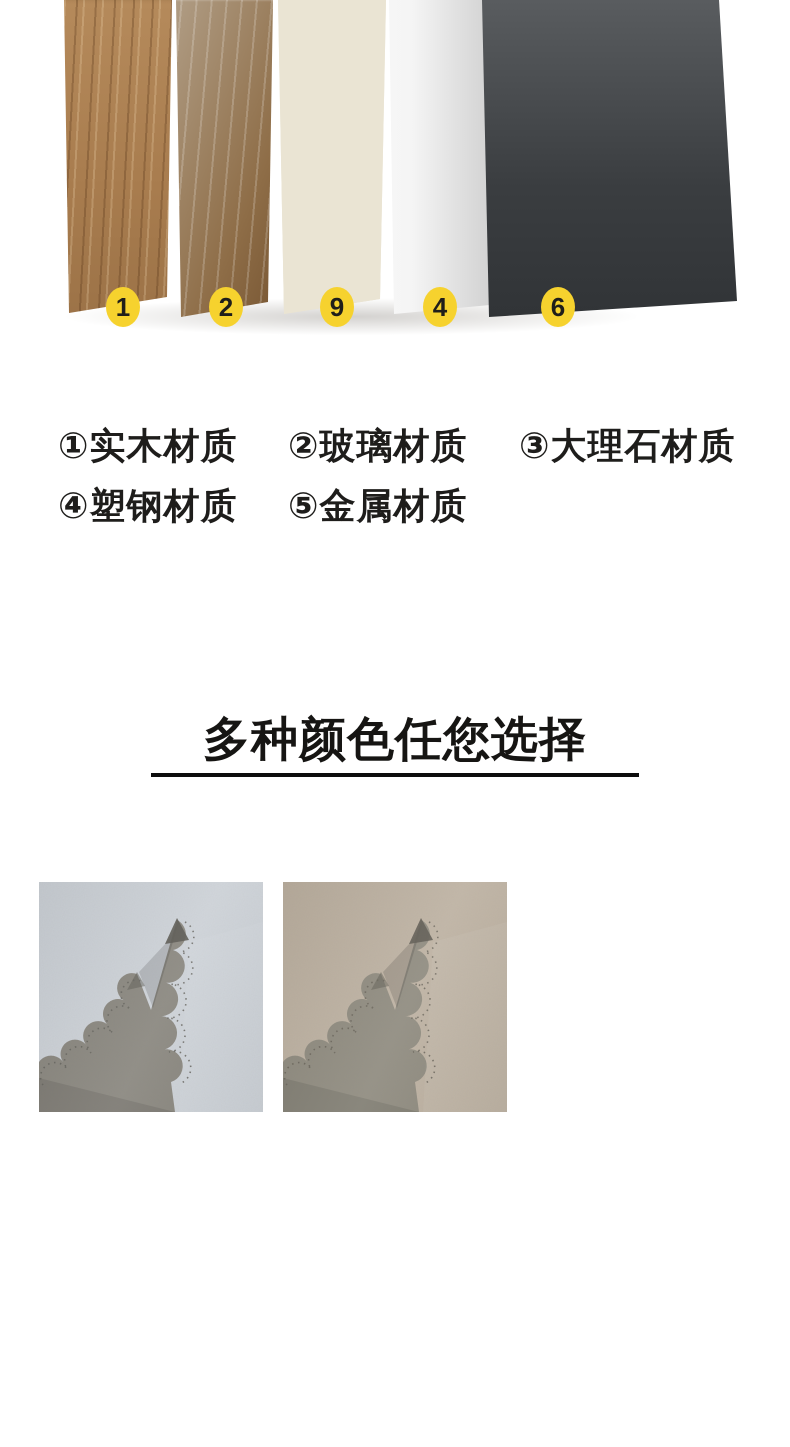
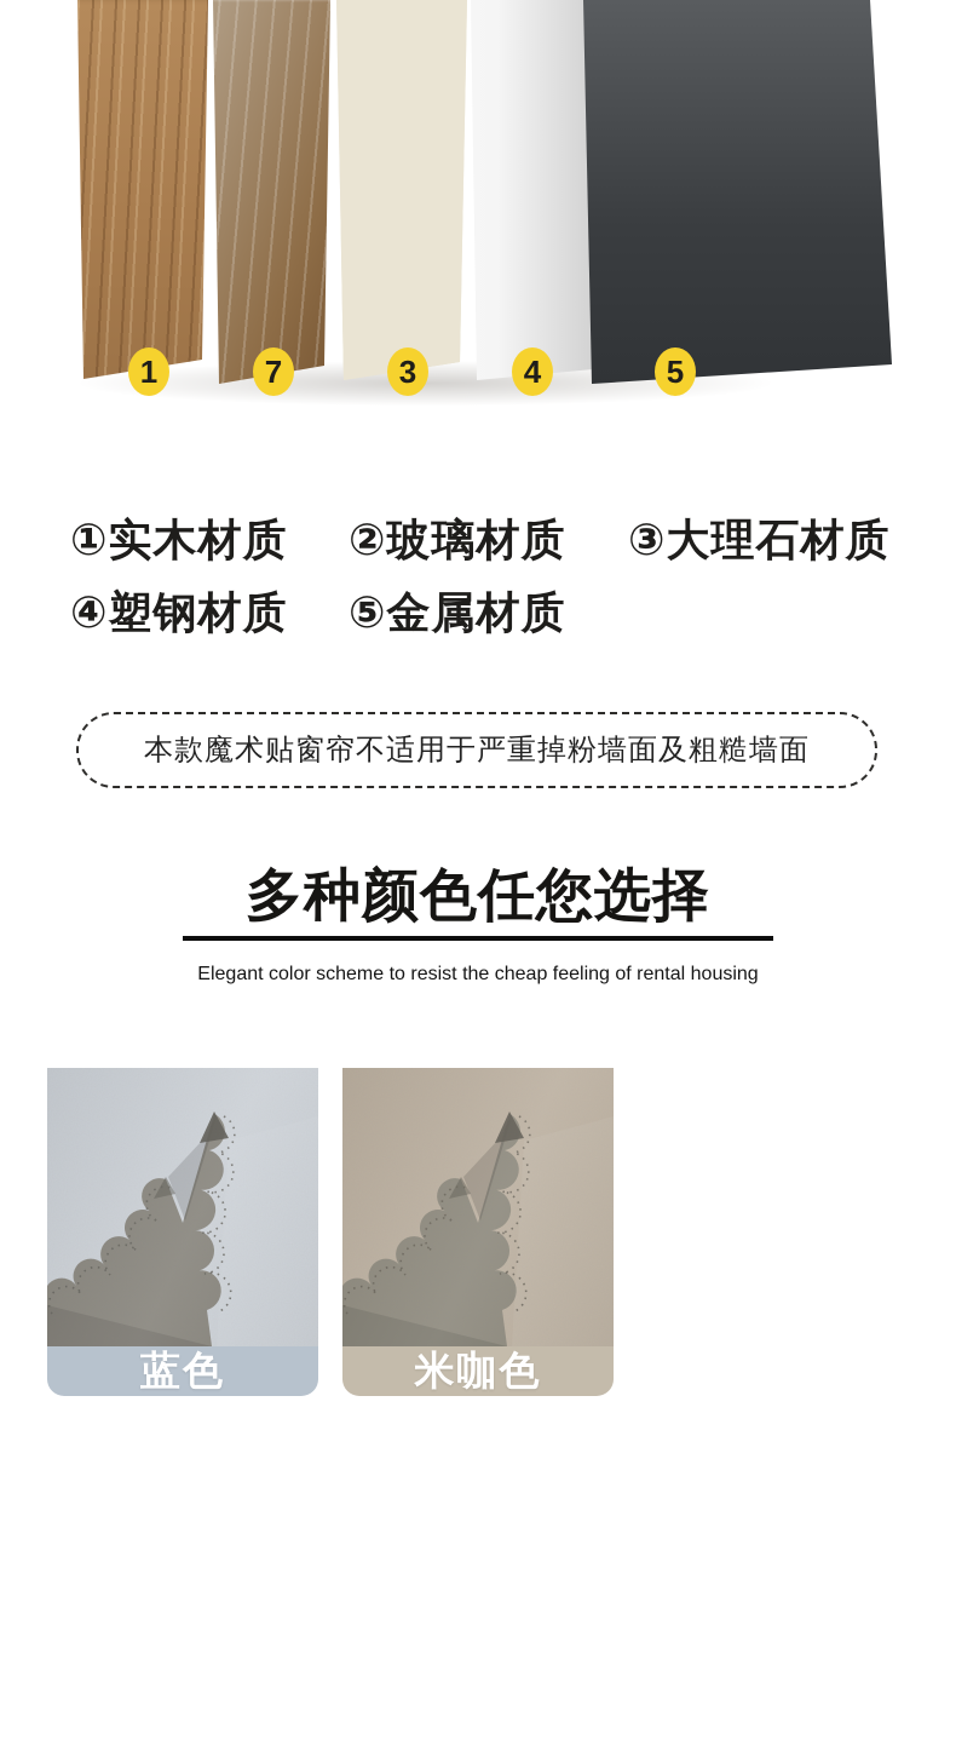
  1
- 2
+ 7
- 9
+ 3
  4
- 6
+ 5
  ①实木材质
  ②玻璃材质
  ③大理石材质
  ④塑钢材质
  ⑤金属材质
+ 本款魔术贴窗帘不适用于严重掉粉墙面及粗糙墙面
  多种颜色任您选择
+ Elegant color scheme to resist the cheap feeling of rental housing
+ 蓝色
+ 米咖色
